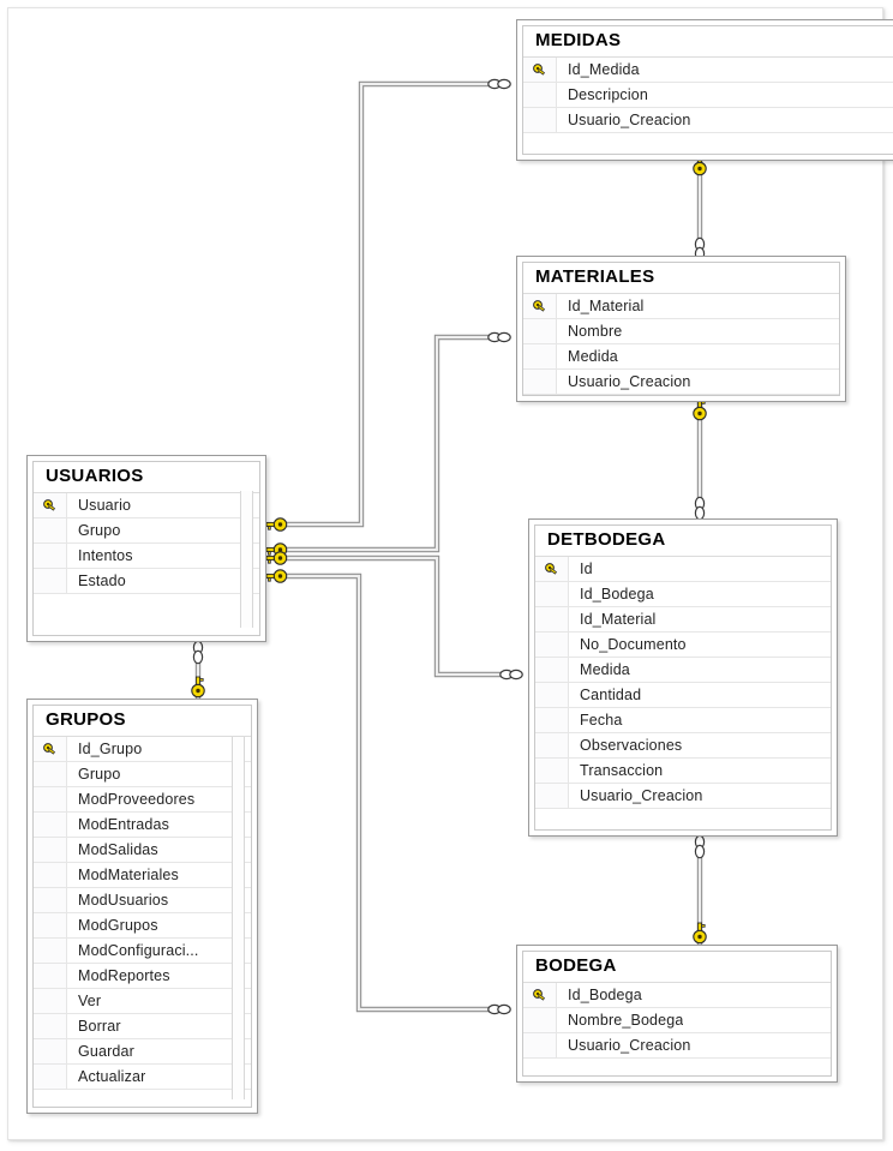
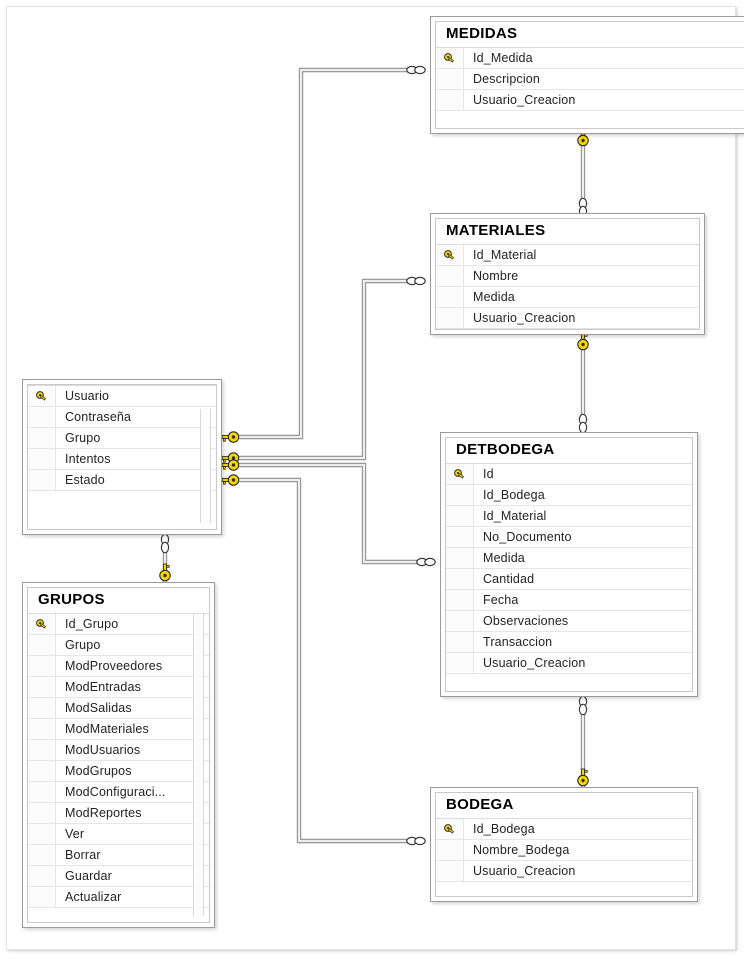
  MEDIDAS
  Id_Medida
  Descripcion
  Usuario_Creacion
  MATERIALES
  Id_Material
  Nombre
  Medida
  Usuario_Creacion
  DETBODEGA
  Id
  Id_Bodega
  Id_Material
  No_Documento
  Medida
  Cantidad
  Fecha
  Observaciones
  Transaccion
  Usuario_Creacion
  BODEGA
  Id_Bodega
  Nombre_Bodega
  Usuario_Creacion
- USUARIOS
  Usuario
+ Contraseña
  Grupo
  Intentos
  Estado
  GRUPOS
  Id_Grupo
  Grupo
  ModProveedores
  ModEntradas
  ModSalidas
  ModMateriales
  ModUsuarios
  ModGrupos
  ModConfiguraci...
  ModReportes
  Ver
  Borrar
  Guardar
  Actualizar
